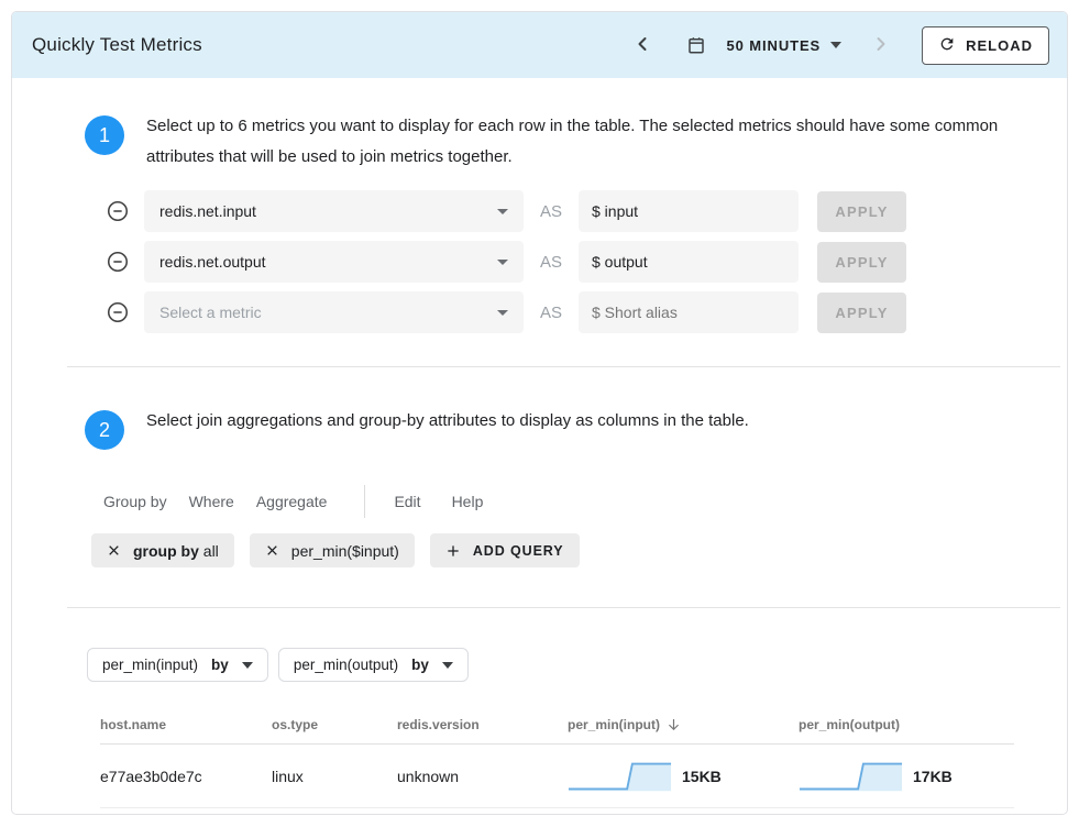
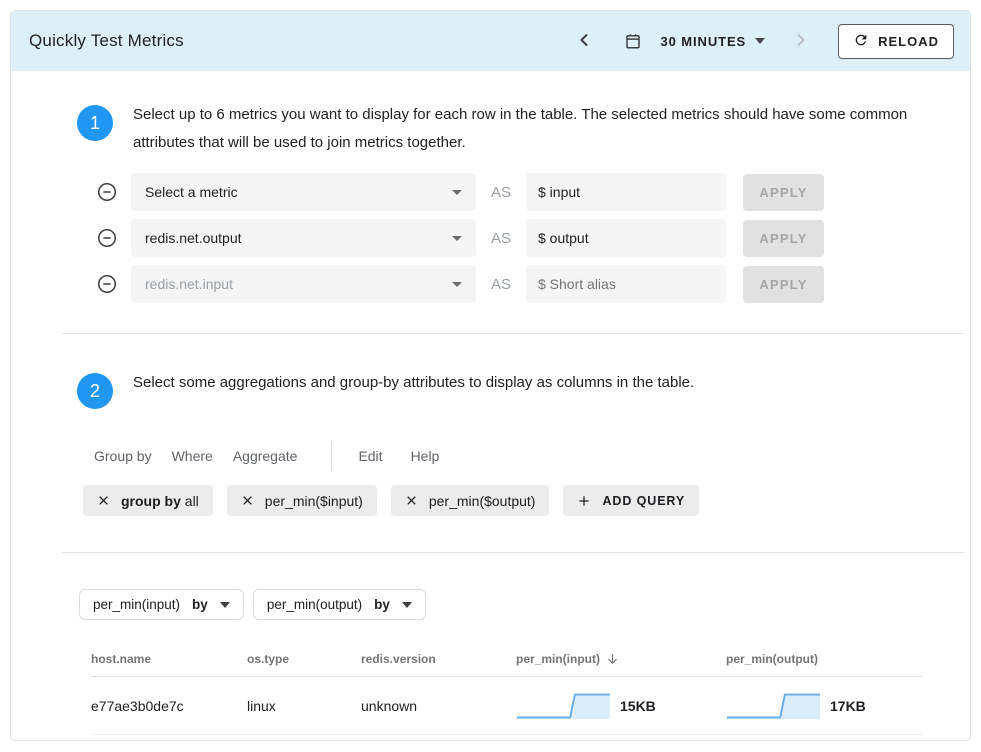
  Quickly Test Metrics
- 50 MINUTES
+ 30 MINUTES
  RELOAD
  1
  Select up to 6 metrics you want to display for each row in the table. The selected metrics should have some common attributes that will be used to join metrics together.
- redis.net.input
+ Select a metric
  AS
  $ input
  APPLY
  redis.net.output
  AS
  $ output
  APPLY
- Select a metric
+ redis.net.input
  AS
  $ Short alias
  APPLY
  2
- Select join aggregations and group-by attributes to display as columns in the table.
+ Select some aggregations and group-by attributes to display as columns in the table.
  Group by
  Where
  Aggregate
  Edit
  Help
  group by all
  per_min($input)
+ per_min($output)
  ADD QUERY
  per_min(input)
  by
  per_min(output)
  by
  host.name
  os.type
  redis.version
  per_min(input)
  per_min(output)
  e77ae3b0de7c
  linux
  unknown
  15KB
  17KB
